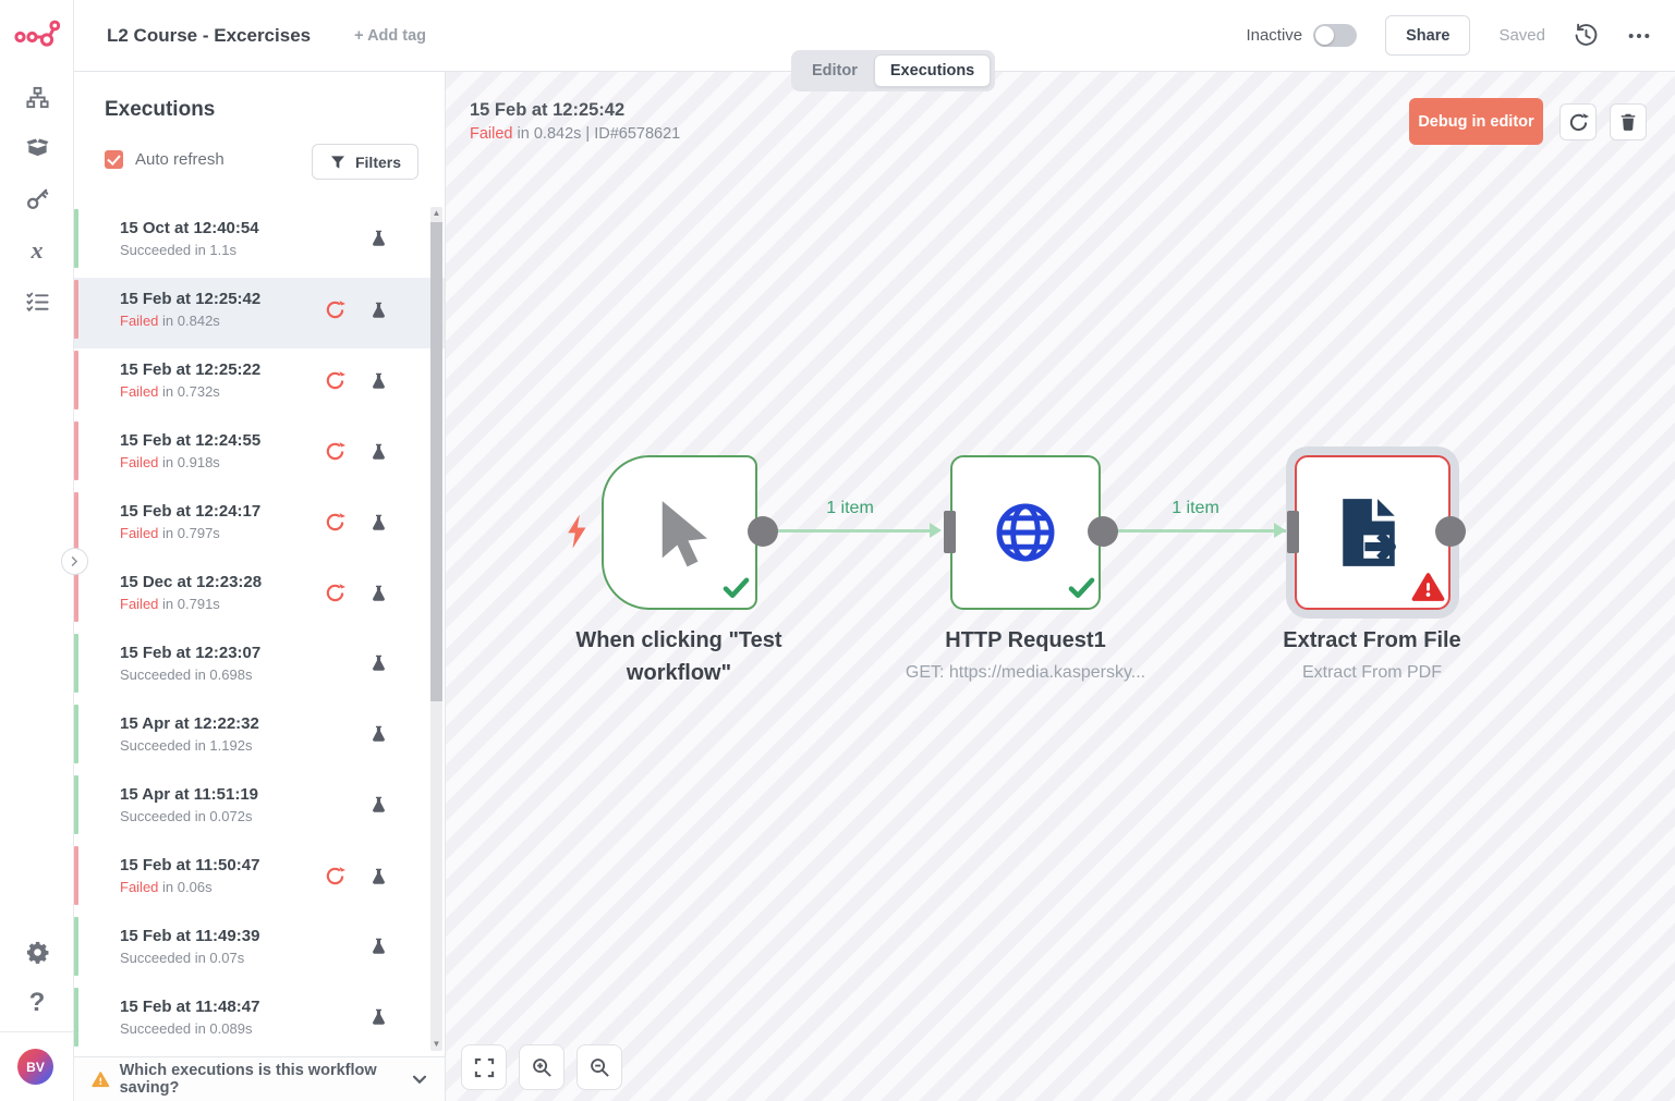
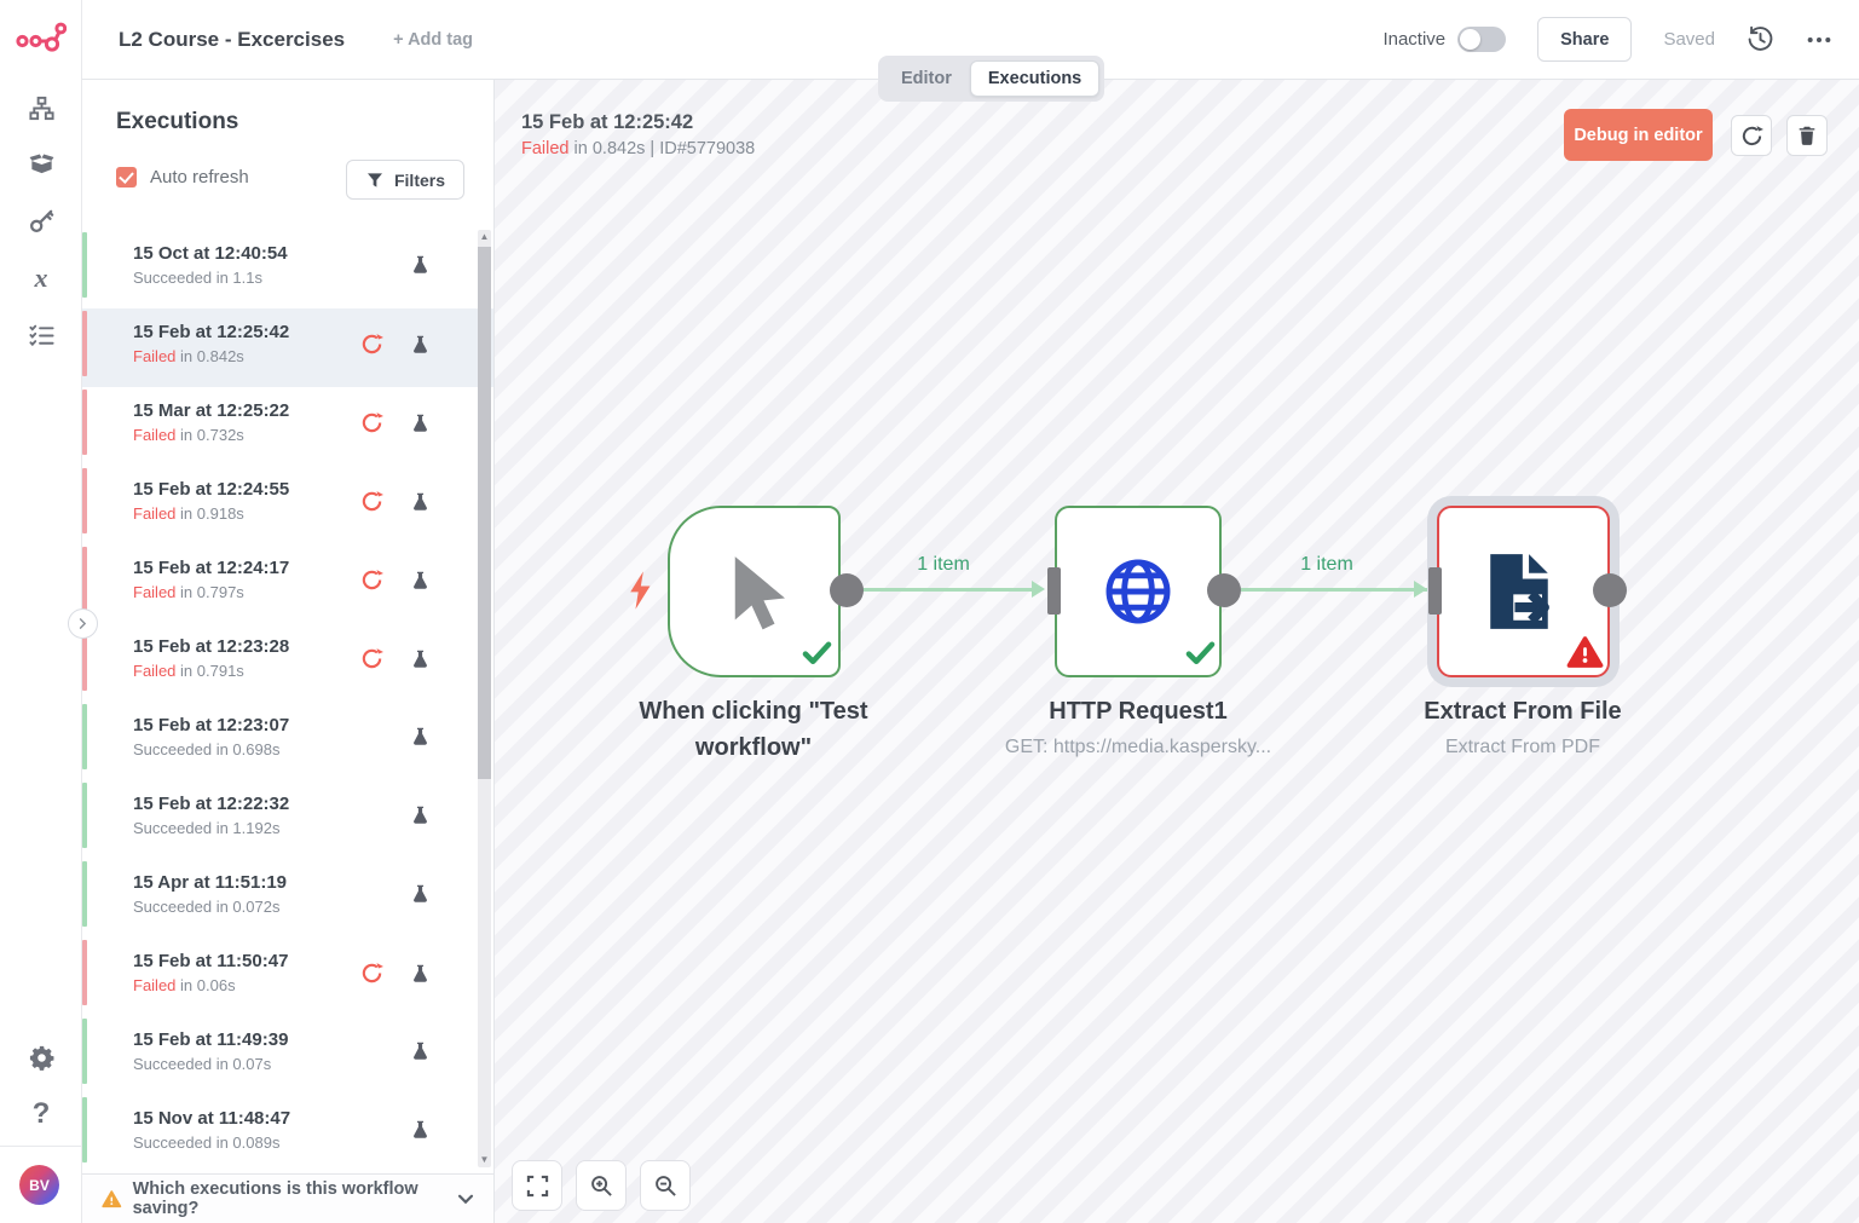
  x
  ?
  BV
  L2 Course - Excercises
  + Add tag
  Inactive
  Share
  Saved
  Executions
  Auto refresh
  Filters
  15 Oct at 12:40:54
  Succeeded in 1.1s
  15 Feb at 12:25:42
  Failed in 0.842s
- 15 Feb at 12:25:22
+ 15 Mar at 12:25:22
  Failed in 0.732s
  15 Feb at 12:24:55
  Failed in 0.918s
  15 Feb at 12:24:17
  Failed in 0.797s
- 15 Dec at 12:23:28
+ 15 Feb at 12:23:28
  Failed in 0.791s
  15 Feb at 12:23:07
  Succeeded in 0.698s
- 15 Apr at 12:22:32
+ 15 Feb at 12:22:32
  Succeeded in 1.192s
  15 Apr at 11:51:19
  Succeeded in 0.072s
  15 Feb at 11:50:47
  Failed in 0.06s
  15 Feb at 11:49:39
  Succeeded in 0.07s
- 15 Feb at 11:48:47
+ 15 Nov at 11:48:47
  Succeeded in 0.089s
  ▲
  ▼
  Which executions is this workflow saving?
  Editor
  Executions
  15 Feb at 12:25:42
- Failed in 0.842s | ID#6578621
+ Failed in 0.842s | ID#5779038
  Debug in editor
  1 item
  1 item
  When clicking "Test workflow"
  HTTP Request1
  GET: https://media.kaspersky...
  Extract From File
  Extract From PDF
